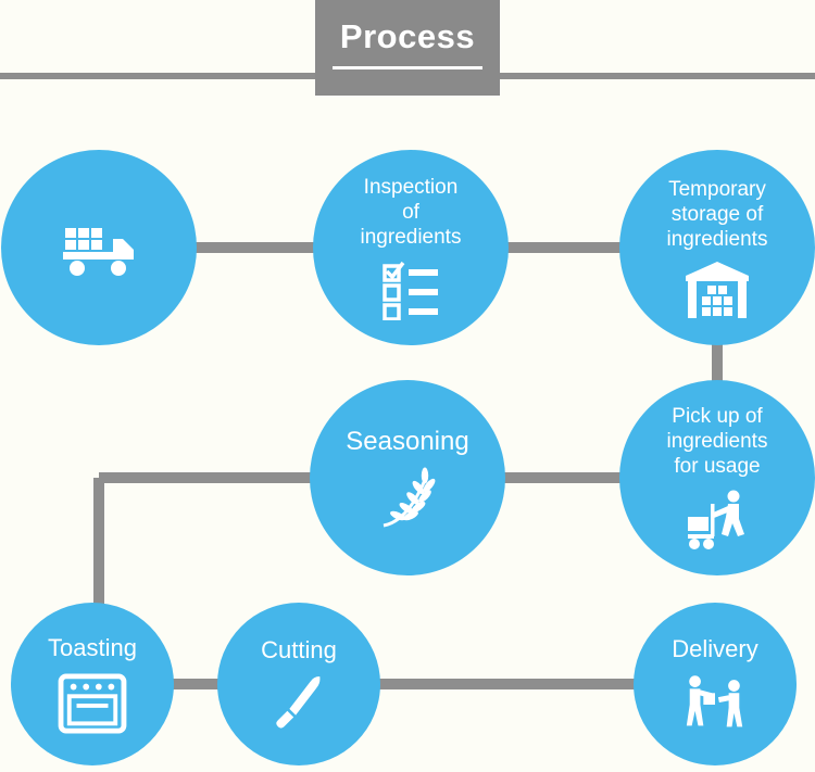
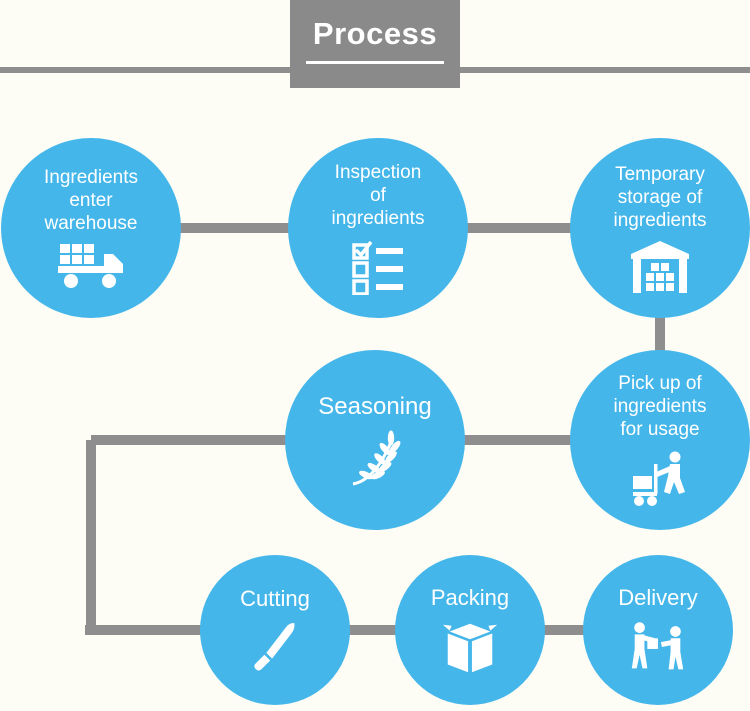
  Process
+ Ingredients
+ enter
+ warehouse
  Inspection
  of
  ingredients
  Temporary
  storage of
  ingredients
  Seasoning
  Pick up of
  ingredients
  for usage
- Toasting
  Cutting
+ Packing
  Delivery
